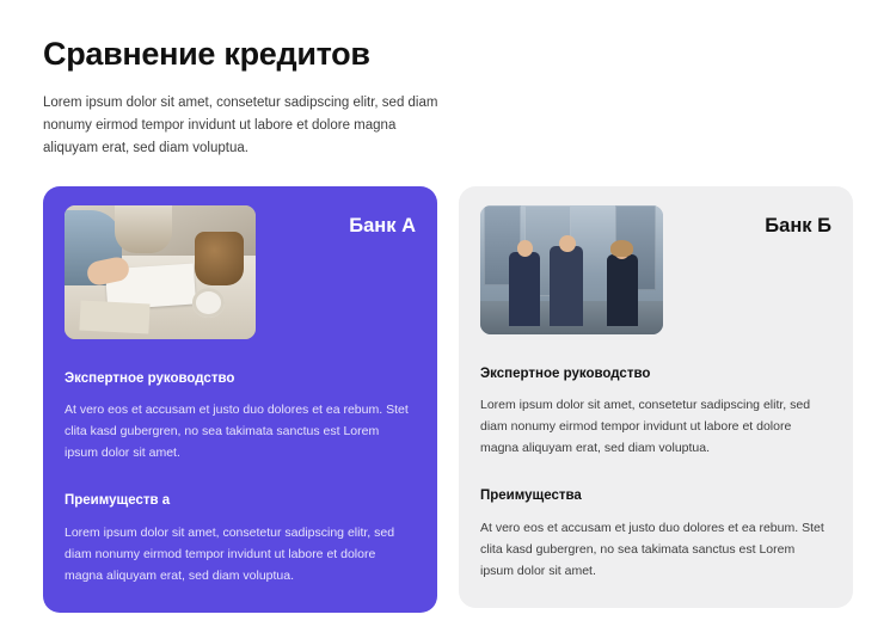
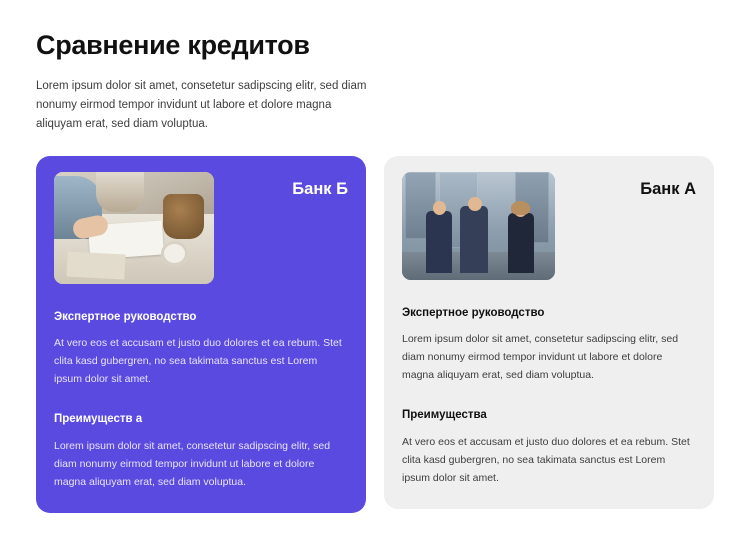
  Сравнение кредитов
  Lorem ipsum dolor sit amet, consetetur sadipscing elitr, sed diam nonumy eirmod tempor invidunt ut labore et dolore magna aliquyam erat, sed diam voluptua.
- Банк А
+ Банк Б
  Экспертное руководство
  At vero eos et accusam et justo duo dolores et ea rebum. Stet clita kasd gubergren, no sea takimata sanctus est Lorem ipsum dolor sit amet.
  Преимуществ а
  Lorem ipsum dolor sit amet, consetetur sadipscing elitr, sed diam nonumy eirmod tempor invidunt ut labore et dolore magna aliquyam erat, sed diam voluptua.
- Банк Б
+ Банк А
  Экспертное руководство
  Lorem ipsum dolor sit amet, consetetur sadipscing elitr, sed diam nonumy eirmod tempor invidunt ut labore et dolore magna aliquyam erat, sed diam voluptua.
  Преимущества
  At vero eos et accusam et justo duo dolores et ea rebum. Stet clita kasd gubergren, no sea takimata sanctus est Lorem ipsum dolor sit amet.
